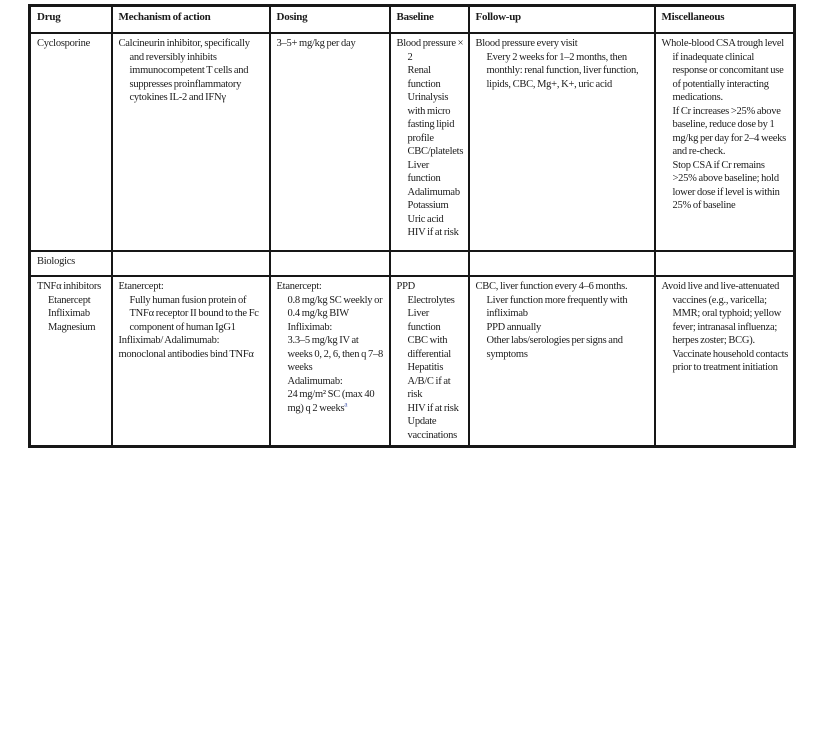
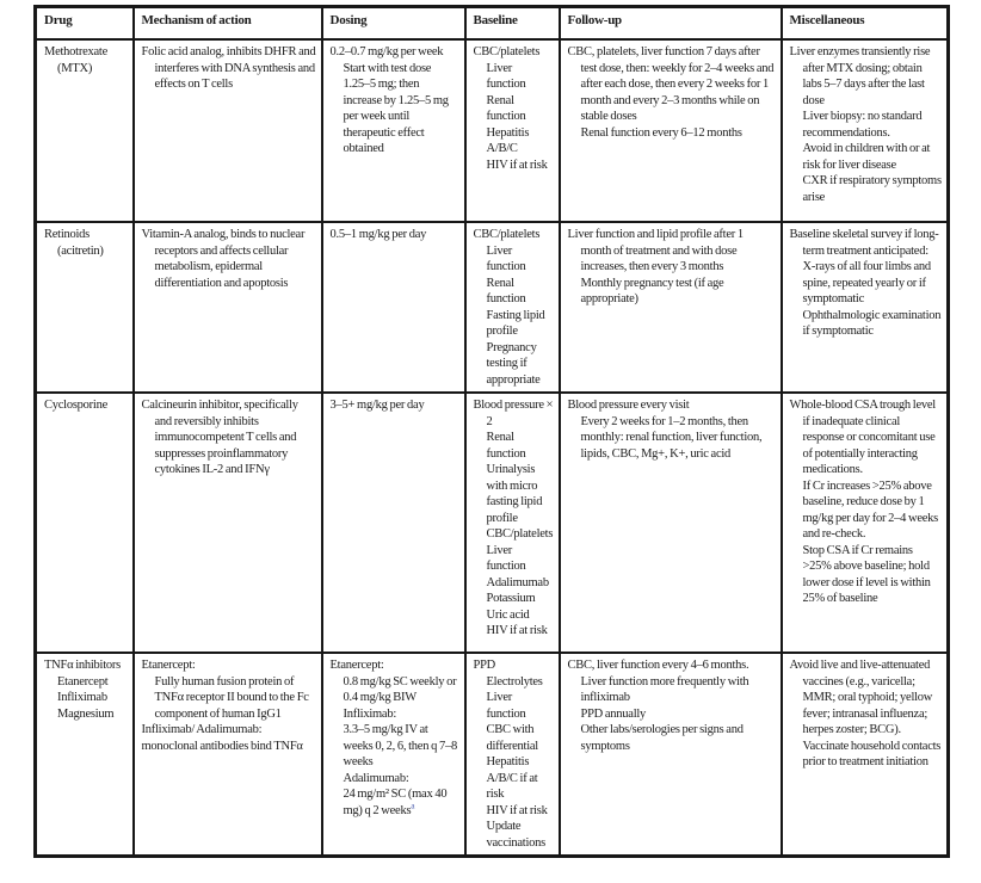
  Drug	Mechanism of action	Dosing	Baseline	Follow-up	Miscellaneous
+ Methotrexate (MTX)	Folic acid analog, inhibits DHFR and interferes with DNA synthesis and effects on T cells	0.2–0.7 mg/kg per weekStart with test dose 1.25–5 mg; then increase by 1.25–5 mg per week until therapeutic effect obtained	CBC/plateletsLiver functionRenal functionHepatitis A/B/CHIV if at risk	CBC, platelets, liver function 7 days after test dose, then: weekly for 2–4 weeks and after each dose, then every 2 weeks for 1 month and every 2–3 months while on stable dosesRenal function every 6–12 months	Liver enzymes transiently rise after MTX dosing; obtain labs 5–7 days after the last doseLiver biopsy: no standard recommendations.Avoid in children with or at risk for liver diseaseCXR if respiratory symptoms arise
+ Retinoids (acitretin)	Vitamin-A analog, binds to nuclear receptors and affects cellular metabolism, epidermal differentiation and apoptosis	0.5–1 mg/kg per day	CBC/plateletsLiver functionRenal functionFasting lipid profilePregnancy testing if appropriate	Liver function and lipid profile after 1 month of treatment and with dose increases, then every 3 monthsMonthly pregnancy test (if age appropriate)	Baseline skeletal survey if long-term treatment anticipated: X-rays of all four limbs and spine, repeated yearly or if symptomaticOphthalmologic examination if symptomatic
  Cyclosporine	Calcineurin inhibitor, specifically and reversibly inhibits immunocompetent T cells and suppresses proinflammatory cytokines IL-2 and IFNγ	3–5+ mg/kg per day	Blood pressure × 2Renal functionUrinalysis with microfasting lipid profileCBC/plateletsLiver functionAdalimumabPotassiumUric acidHIV if at risk	Blood pressure every visitEvery 2 weeks for 1–2 months, then monthly: renal function, liver function, lipids, CBC, Mg+, K+, uric acid	Whole-blood CSA trough level if inadequate clinical response or concomitant use of potentially interacting medications.If Cr increases >25% above baseline, reduce dose by 1 mg/kg per day for 2–4 weeks and re-check.Stop CSA if Cr remains >25% above baseline; hold lower dose if level is within 25% of baseline
- Biologics
  TNFα inhibitorsEtanerceptInfliximabMagnesium	Etanercept:Fully human fusion protein of TNFα receptor II bound to the Fc component of human IgG1Infliximab/ Adalimumab: monoclonal antibodies bind TNFα	Etanercept:0.8 mg/kg SC weekly or 0.4 mg/kg BIWInfliximab:3.3–5 mg/kg IV at weeks 0, 2, 6, then q 7–8 weeksAdalimumab:24 mg/m² SC (max 40 mg) q 2 weeksa	PPDElectrolytesLiver functionCBC with differentialHepatitis A/B/C if at riskHIV if at riskUpdate vaccinations	CBC, liver function every 4–6 months.Liver function more frequently with infliximabPPD annuallyOther labs/serologies per signs and symptoms	Avoid live and live-attenuated vaccines (e.g., varicella; MMR; oral typhoid; yellow fever; intranasal influenza; herpes zoster; BCG).Vaccinate household contacts prior to treatment initiation
